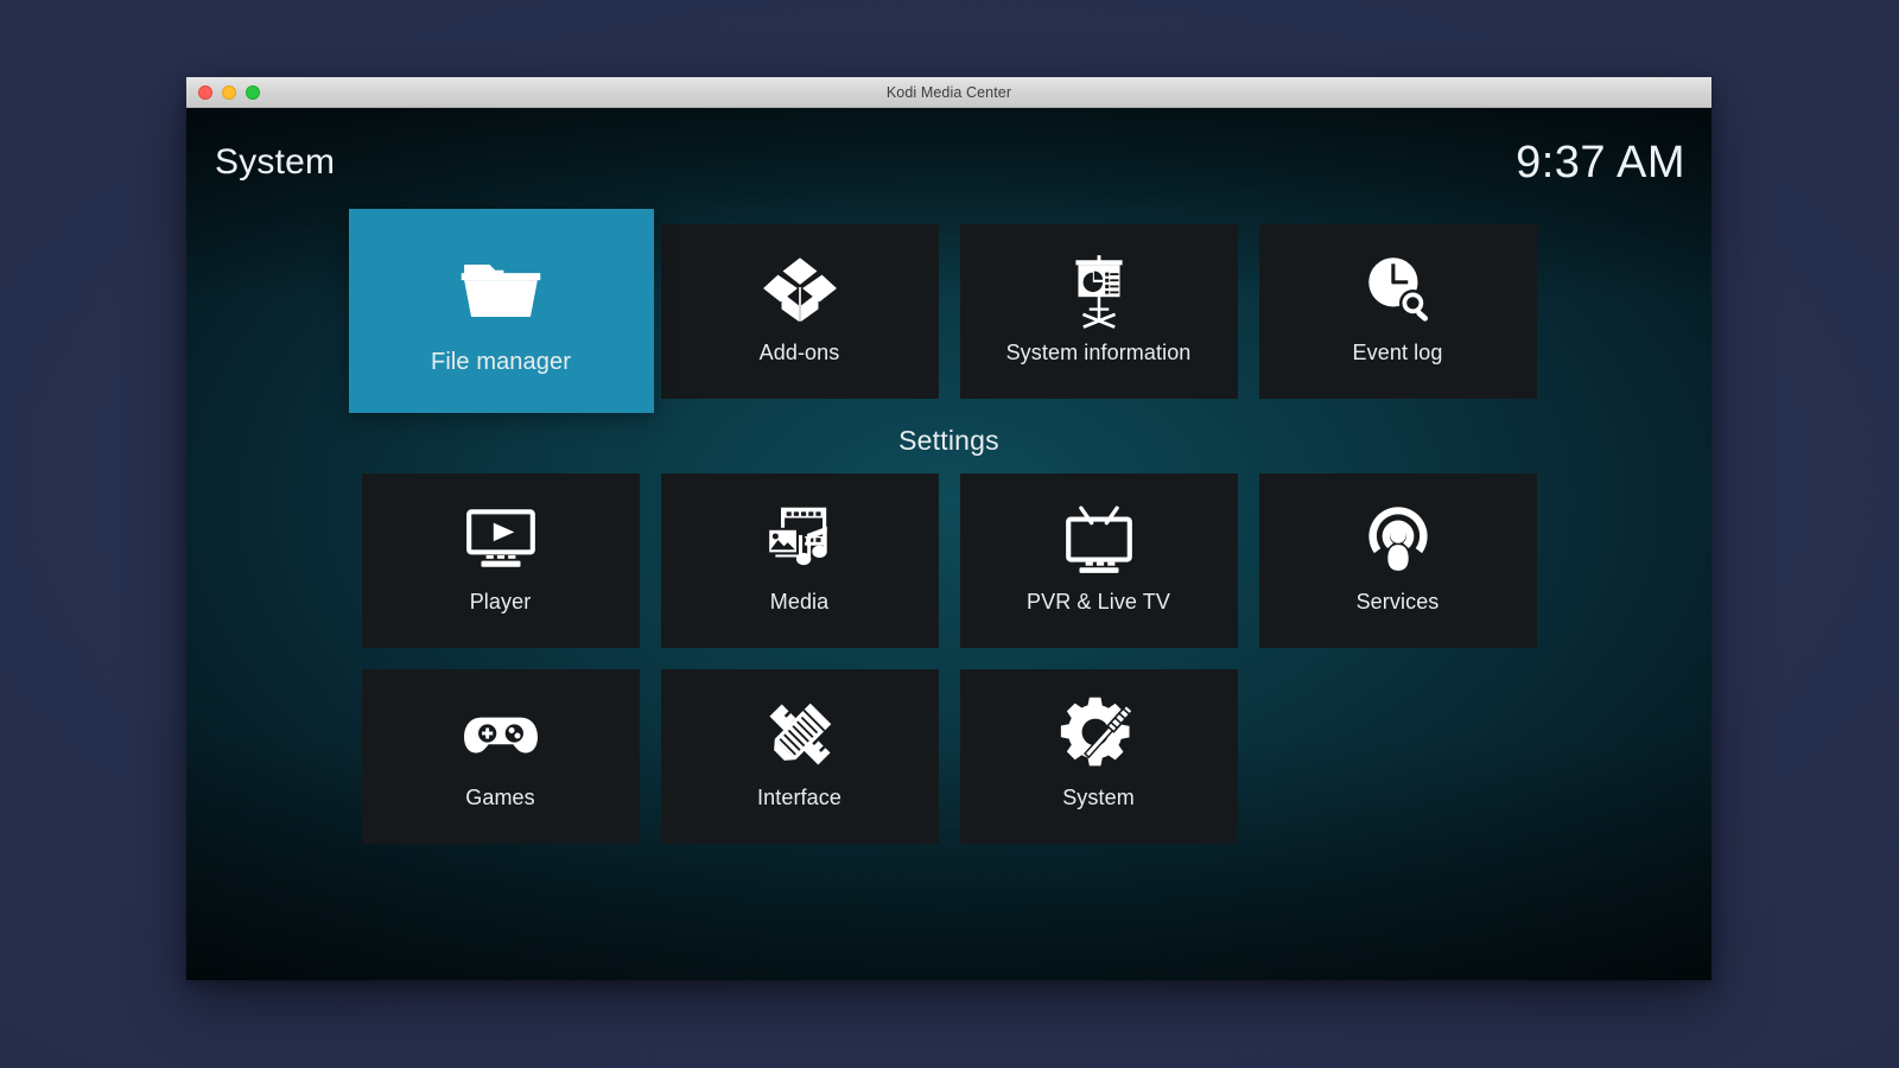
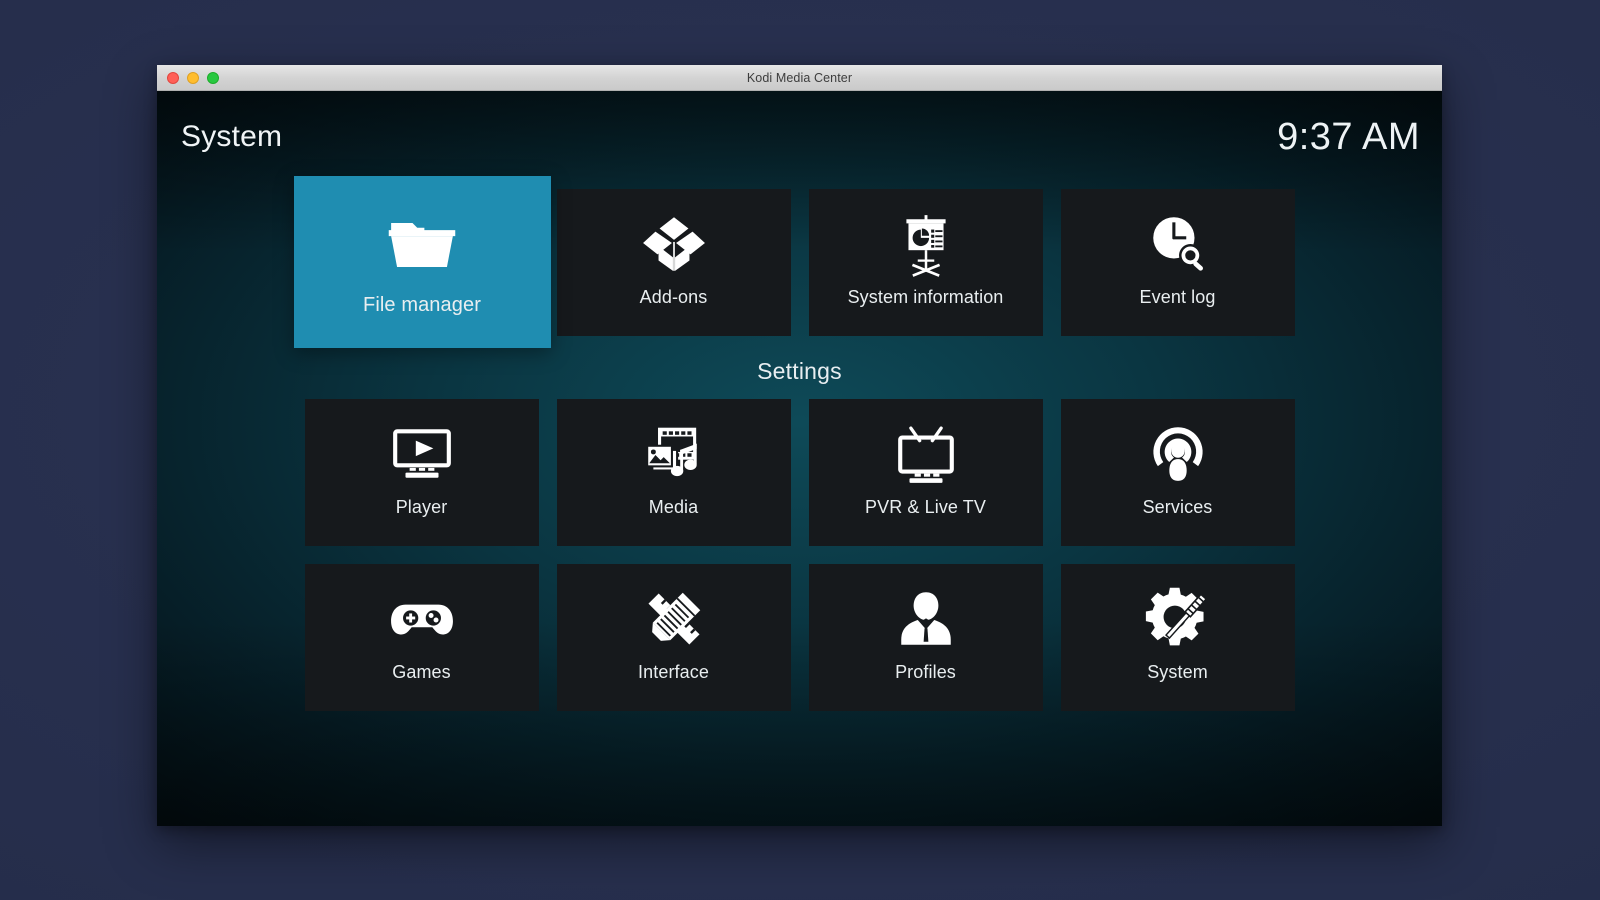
  Kodi Media Center
  System
  9:37 AM
  File manager
  Add-ons
  System information
  Event log
  Settings
  Player
  Media
  PVR & Live TV
  Services
  Games
  Interface
+ Profiles
  System
